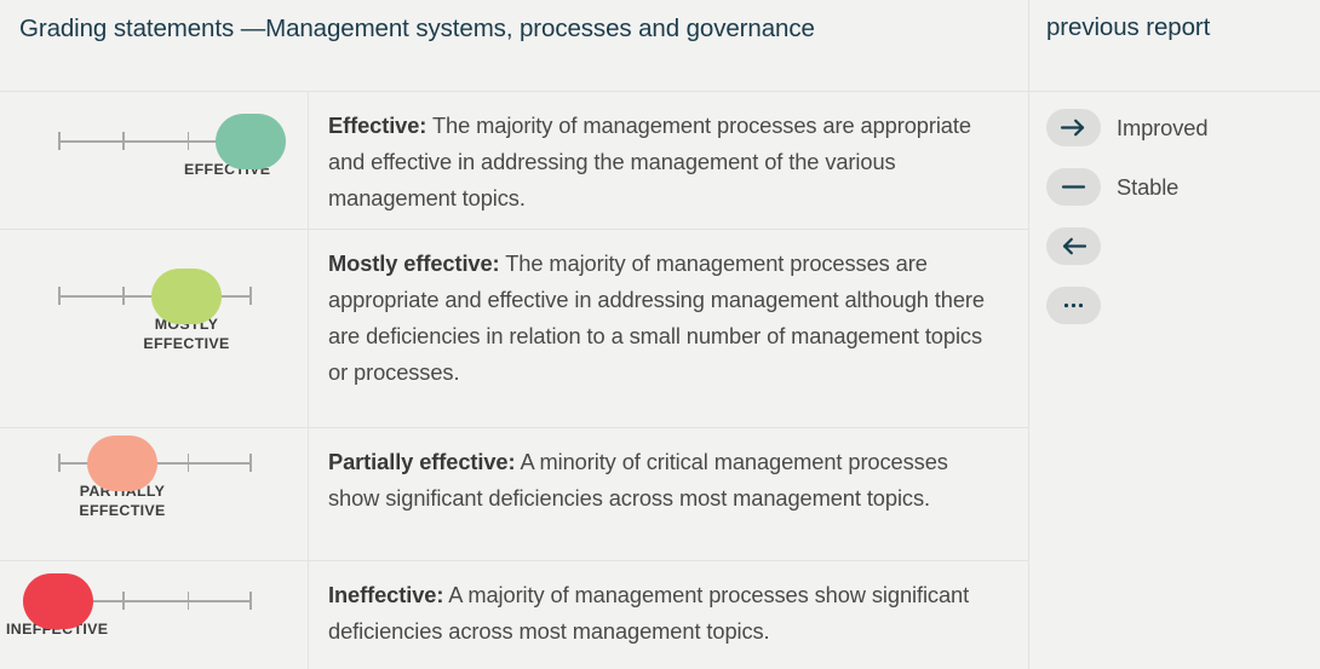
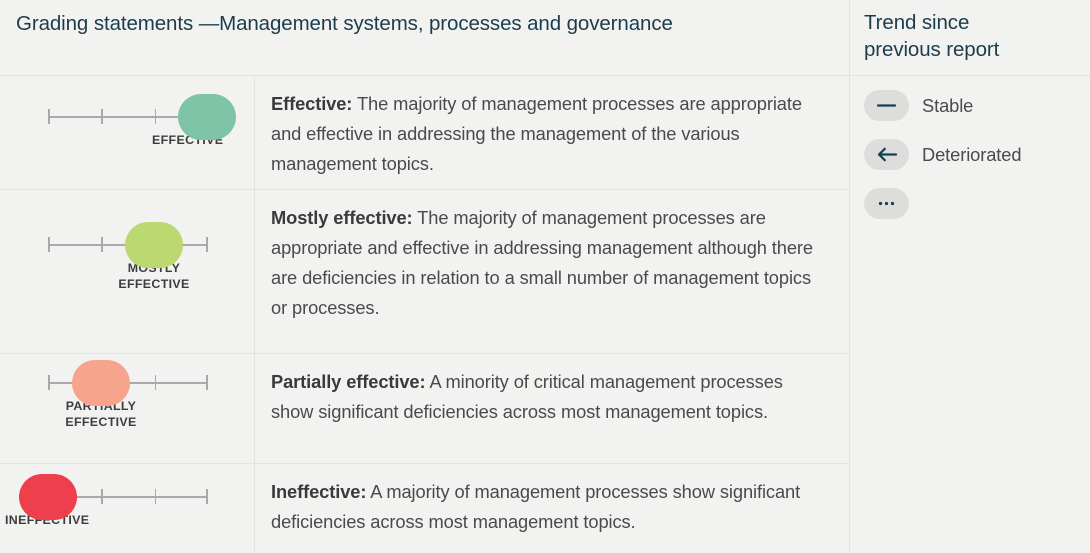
  Grading statements —Management systems, processes and governance
+ Trend since
  previous report
  EFFECTIVE
  Effective: The majority of management processes are appropriate and effective in addressing the management of the various management topics.
  MOSTLY
  EFFECTIVE
  Mostly effective: The majority of management processes are appropriate and effective in addressing management although there are deficiencies in relation to a small number of management topics or processes.
  PARTIALLY
  EFFECTIVE
  Partially effective: A minority of critical management processes show significant deficiencies across most management topics.
  INEFFECTIVE
  Ineffective: A majority of management processes show significant deficiencies across most management topics.
- Improved
  Stable
+ Deteriorated
